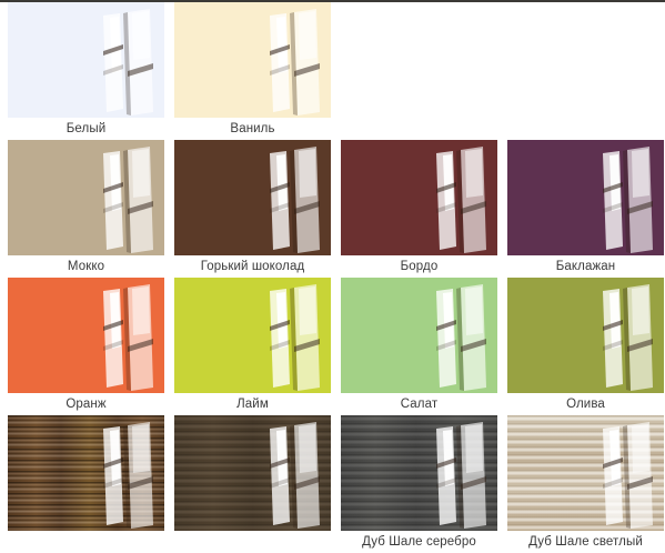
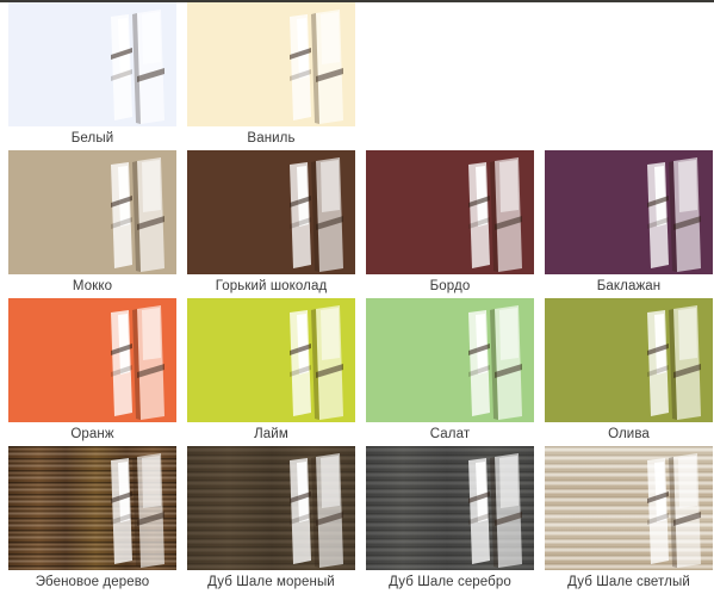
  Белый
  Ваниль
  Мокко
  Горький шоколад
  Бордо
  Баклажан
  Оранж
  Лайм
  Салат
  Олива
+ Эбеновое дерево
+ Дуб Шале мореный
  Дуб Шале серебро
  Дуб Шале светлый
